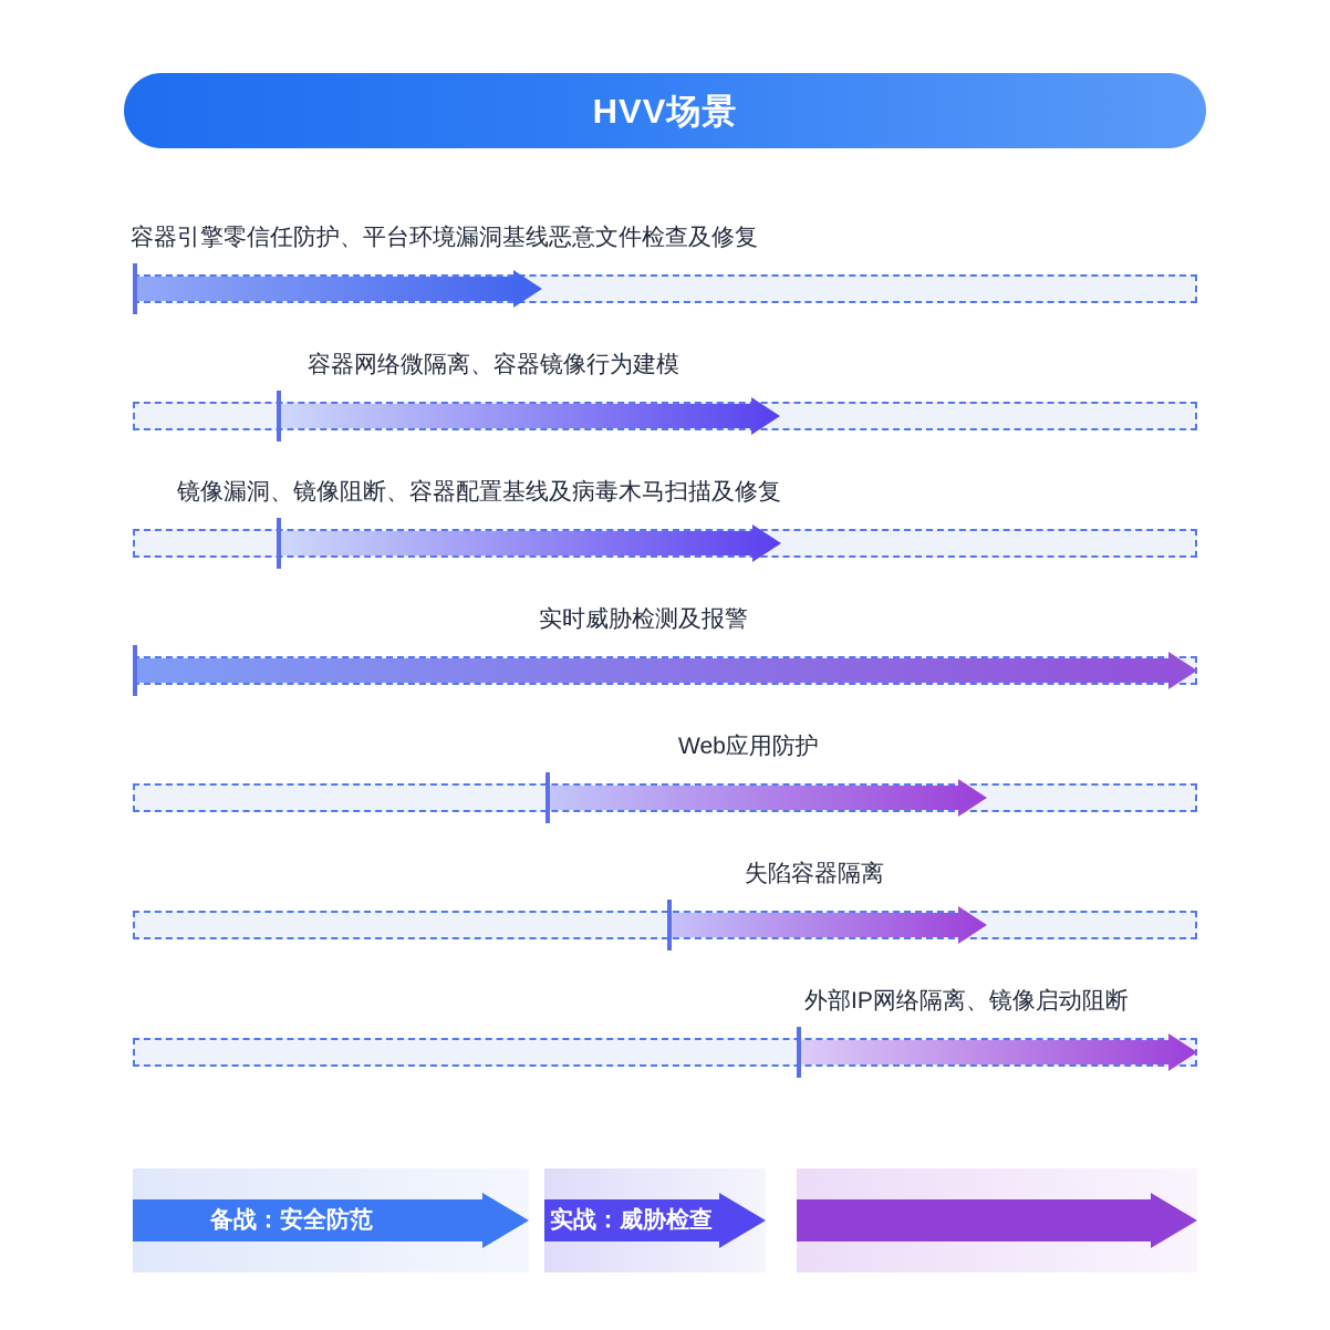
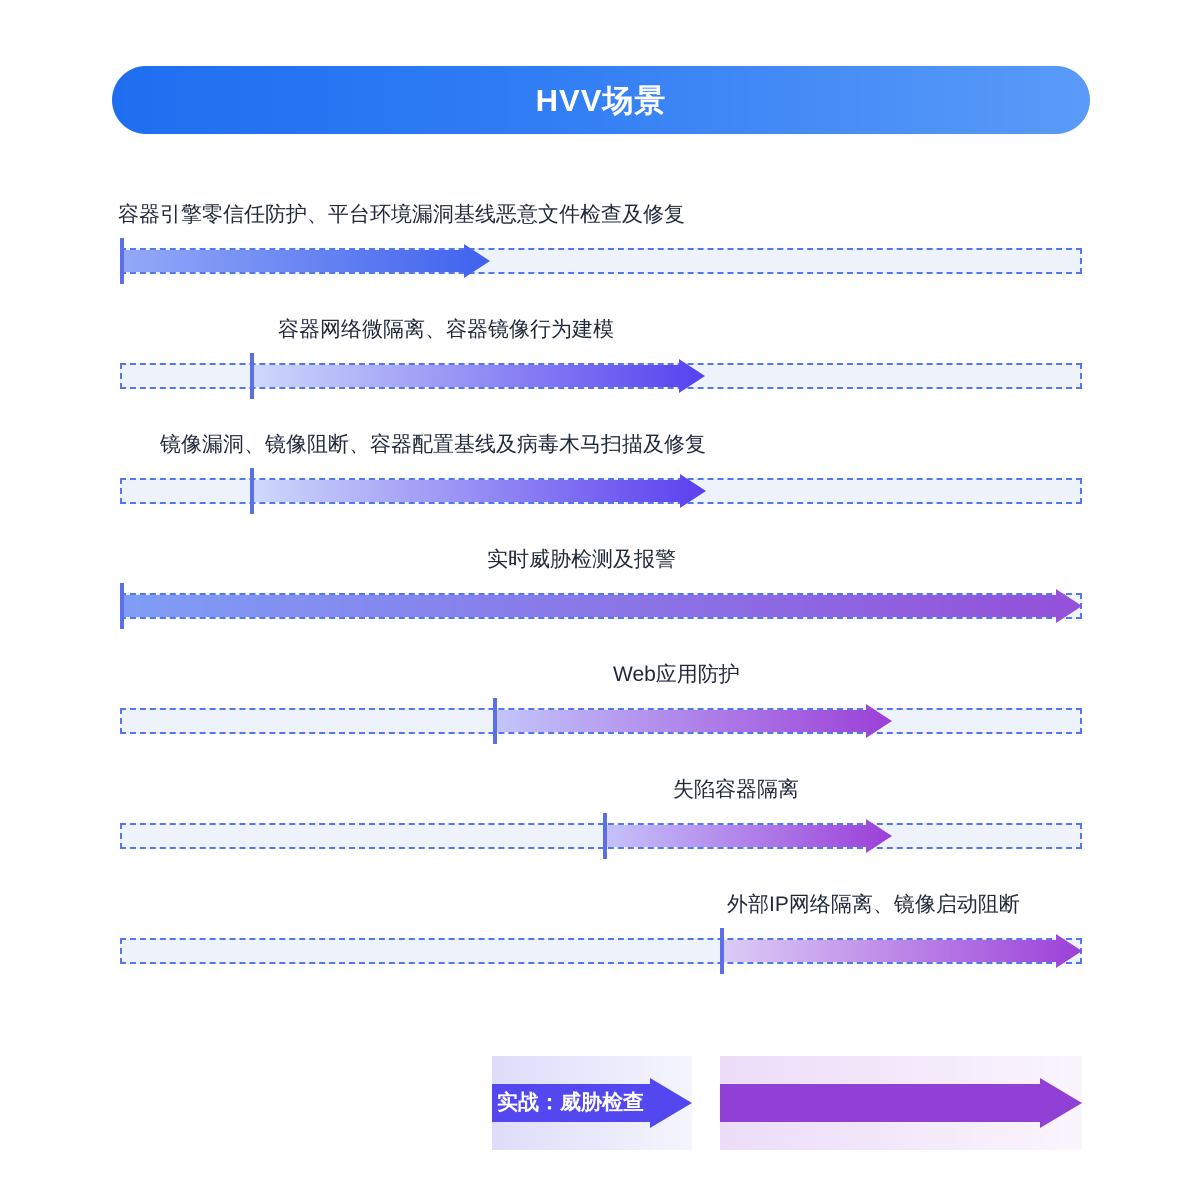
  HVV场景
  容器引擎零信任防护、平台环境漏洞基线恶意文件检查及修复
  容器网络微隔离、容器镜像行为建模
  镜像漏洞、镜像阻断、容器配置基线及病毒木马扫描及修复
  实时威胁检测及报警
  Web应用防护
  失陷容器隔离
  外部IP网络隔离、镜像启动阻断
- 备战：安全防范
  实战：威胁检查
